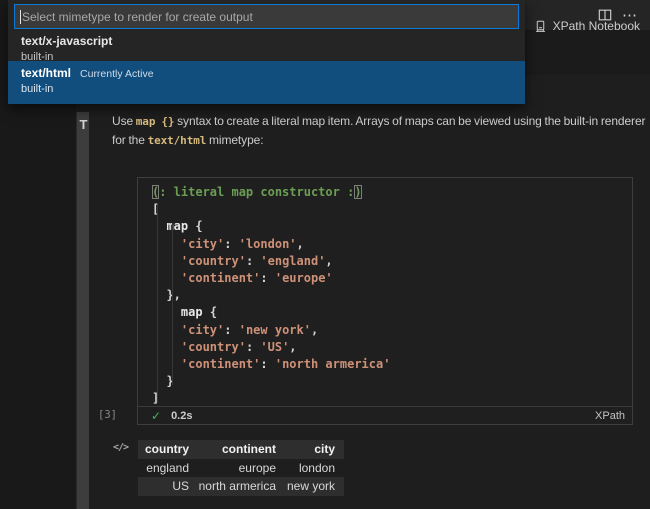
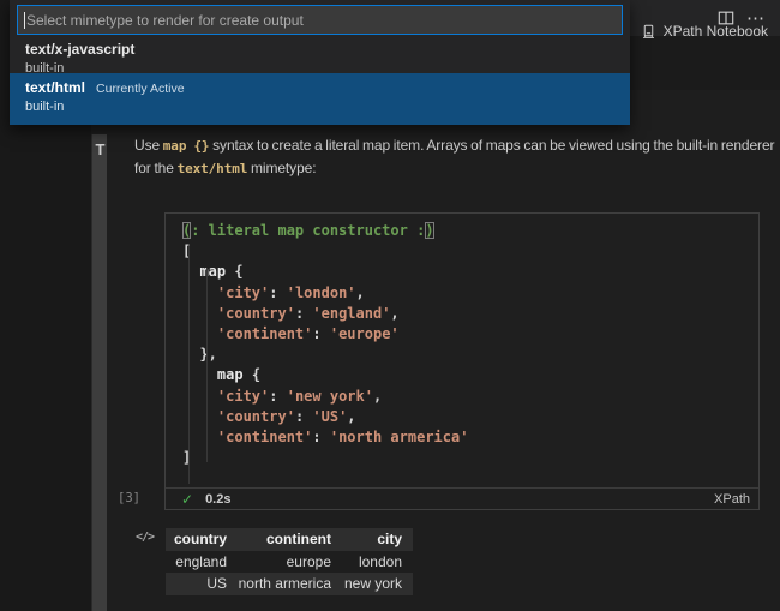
  T
  ⋯
  XPath Notebook
  Use map {} syntax to create a literal map item. Arrays of maps can be viewed using the built-in renderer
  for the text/html mimetype:
  [3]
  (: literal map constructor :)
  [
  map {
  'city': 'london',
  'country': 'england',
  'continent': 'europe'
  },
  map {
  'city': 'new york',
  'country': 'US',
  'continent': 'north armerica'
- }
  ]
  ✓
  0.2s
  XPath
  </>
  country	continent	city
  england	europe	london
  US	north armerica	new york
  Select mimetype to render for create output
  text/x-javascript
  built-in
  text/html
  Currently Active
  built-in
